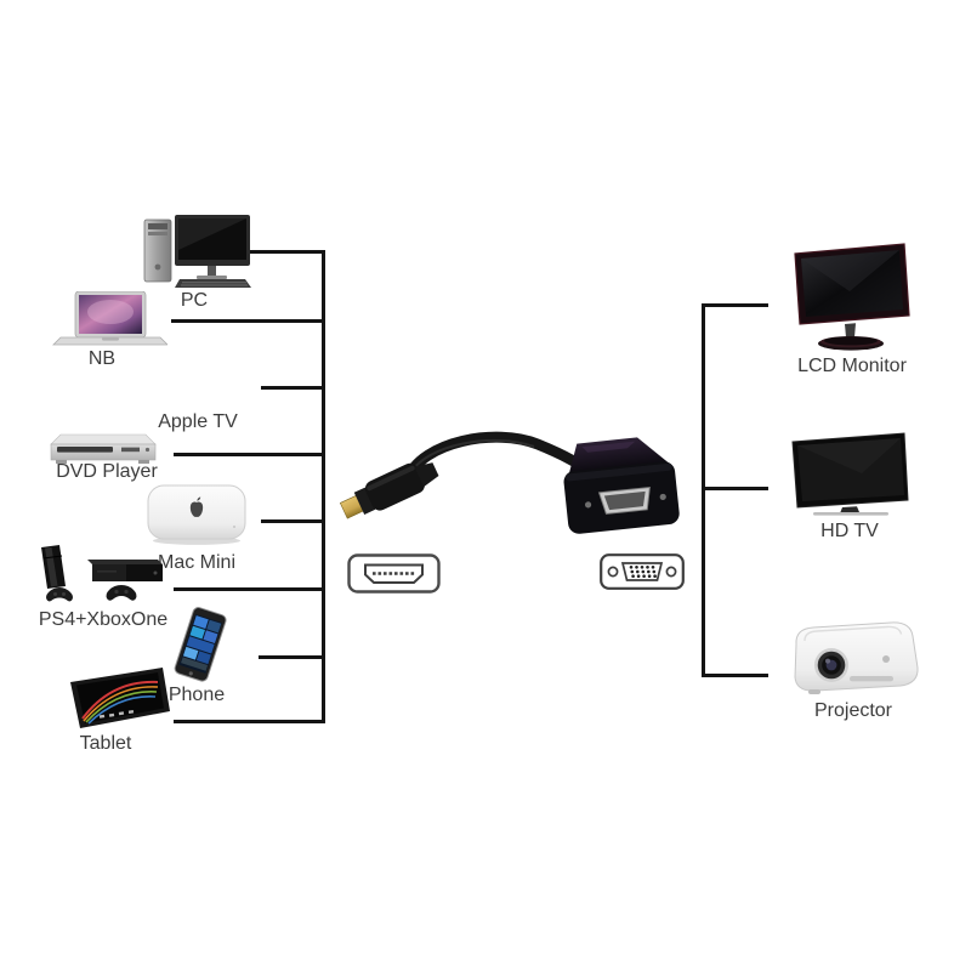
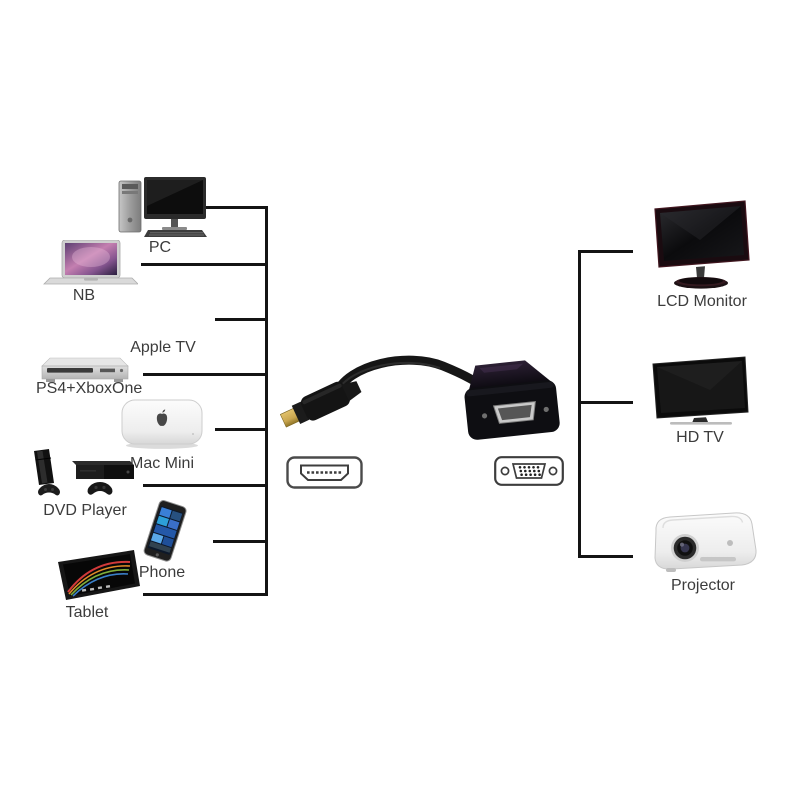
  PC
  NB
  Apple TV
- DVD Player
+ PS4+XboxOne
  Mac Mini
- PS4+XboxOne
+ DVD Player
  Phone
  Tablet
  LCD Monitor
  HD TV
  Projector
